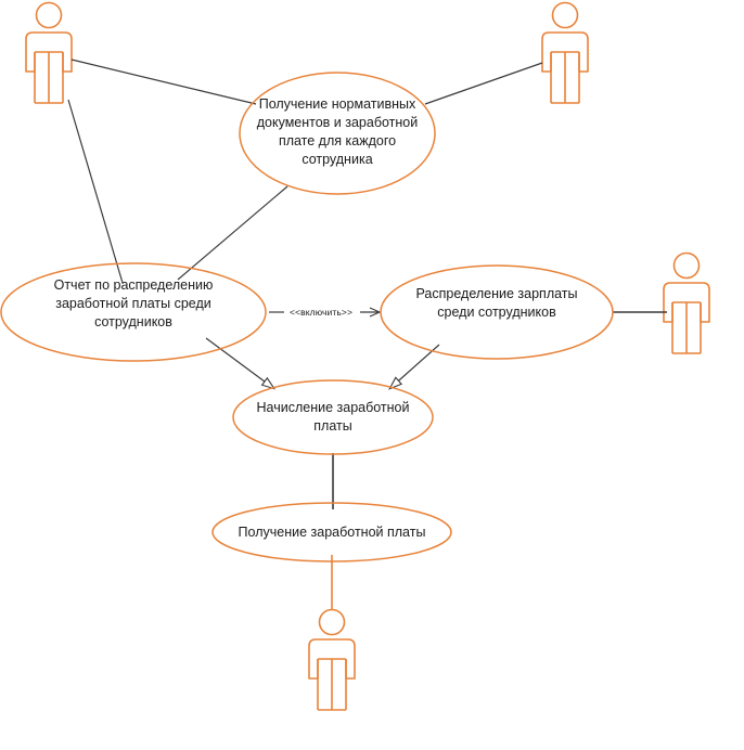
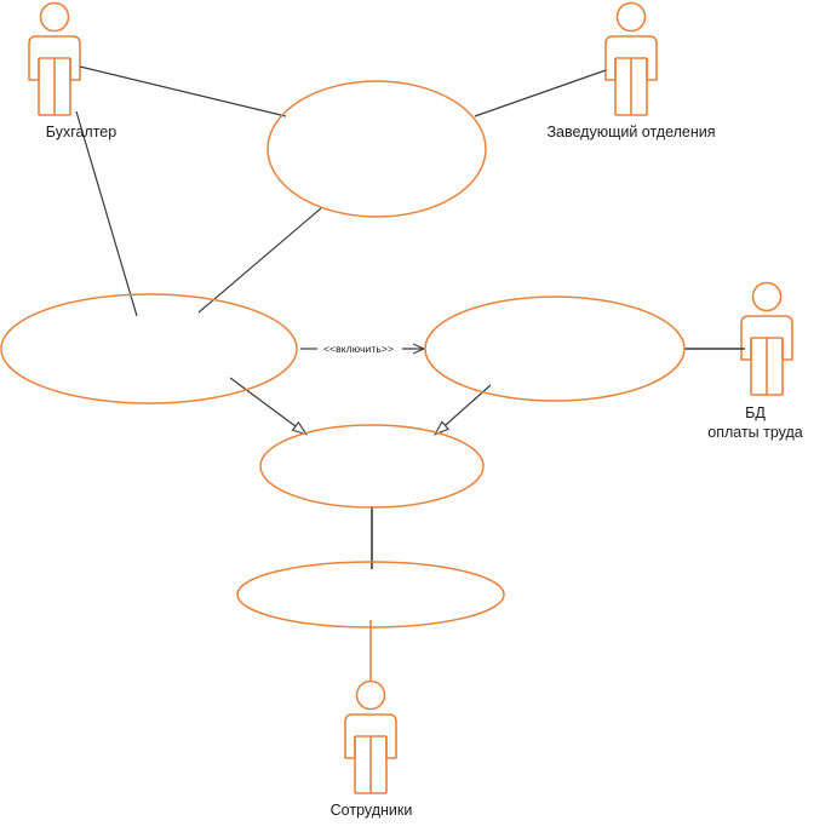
- Получение нормативных
- документов и заработной
- плате для каждого
- сотрудника
- Отчет по распределению
- заработной платы среди
- сотрудников
- Распределение зарплаты
- среди сотрудников
- Начисление заработной
- платы
- Получение заработной платы
  <<включить>>
+ Бухгалтер
+ Заведующий отделения
+ БД
+ оплаты труда
+ Сотрудники
